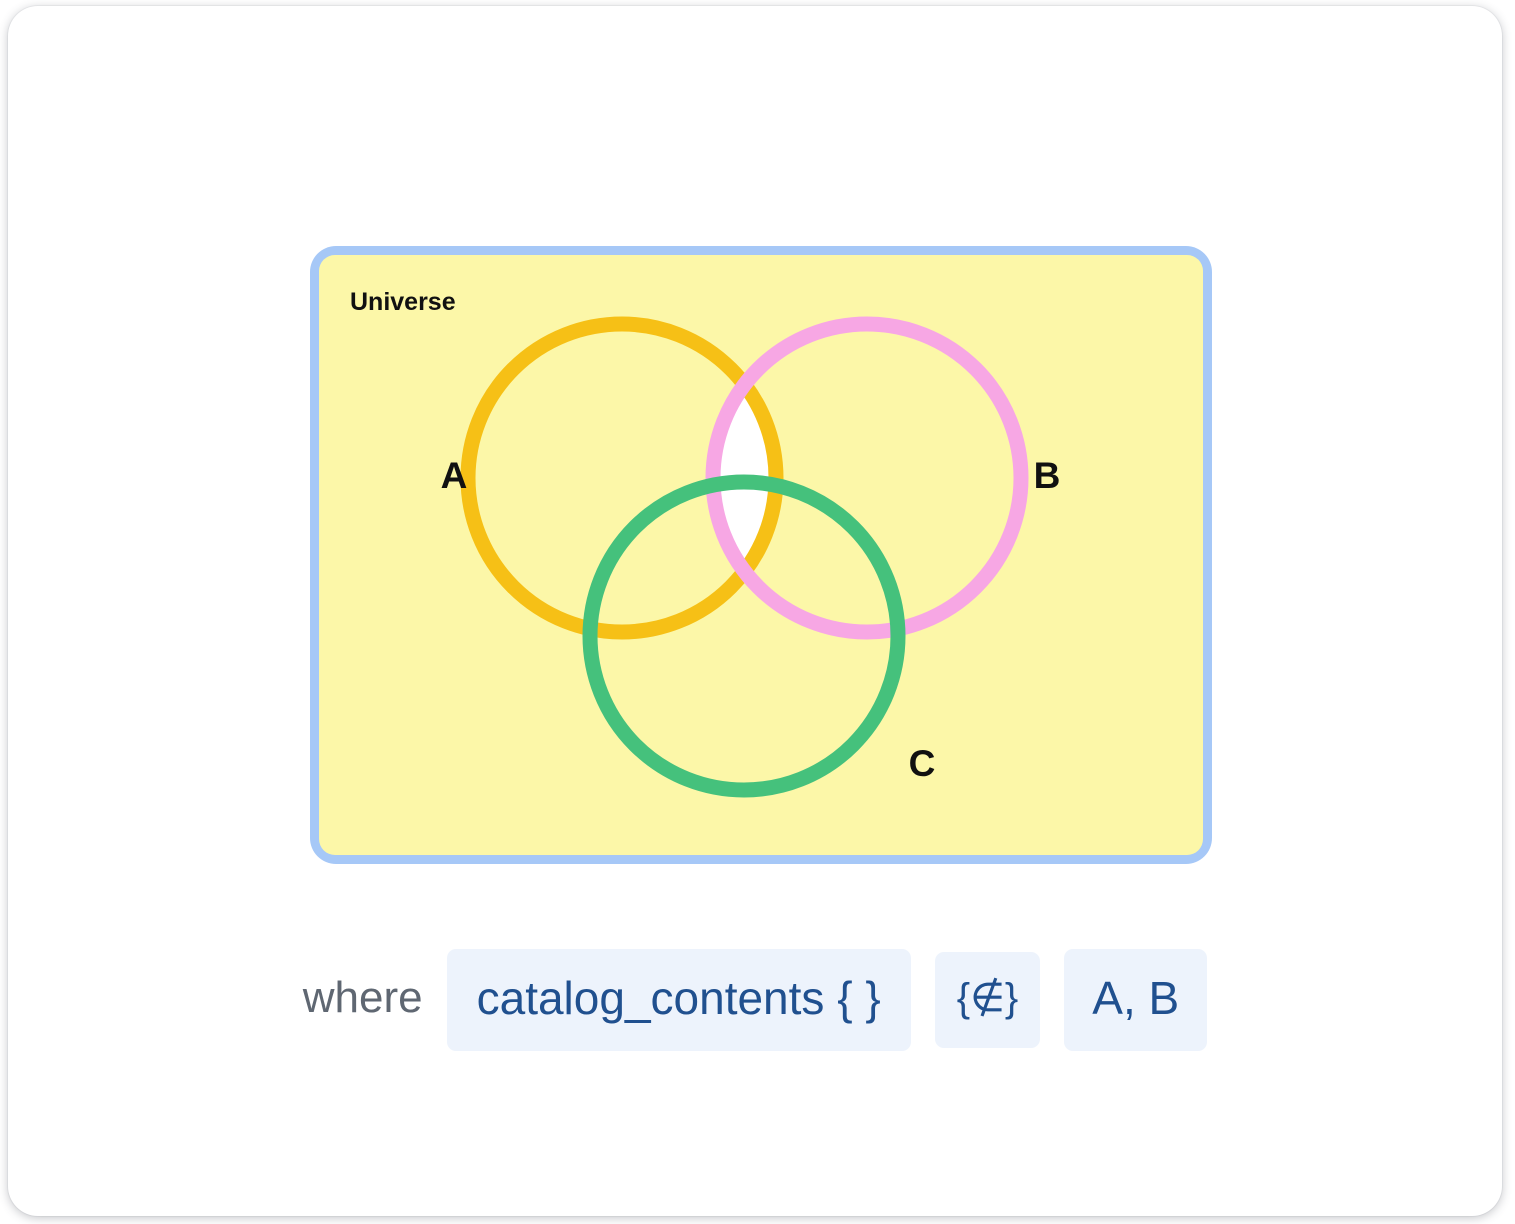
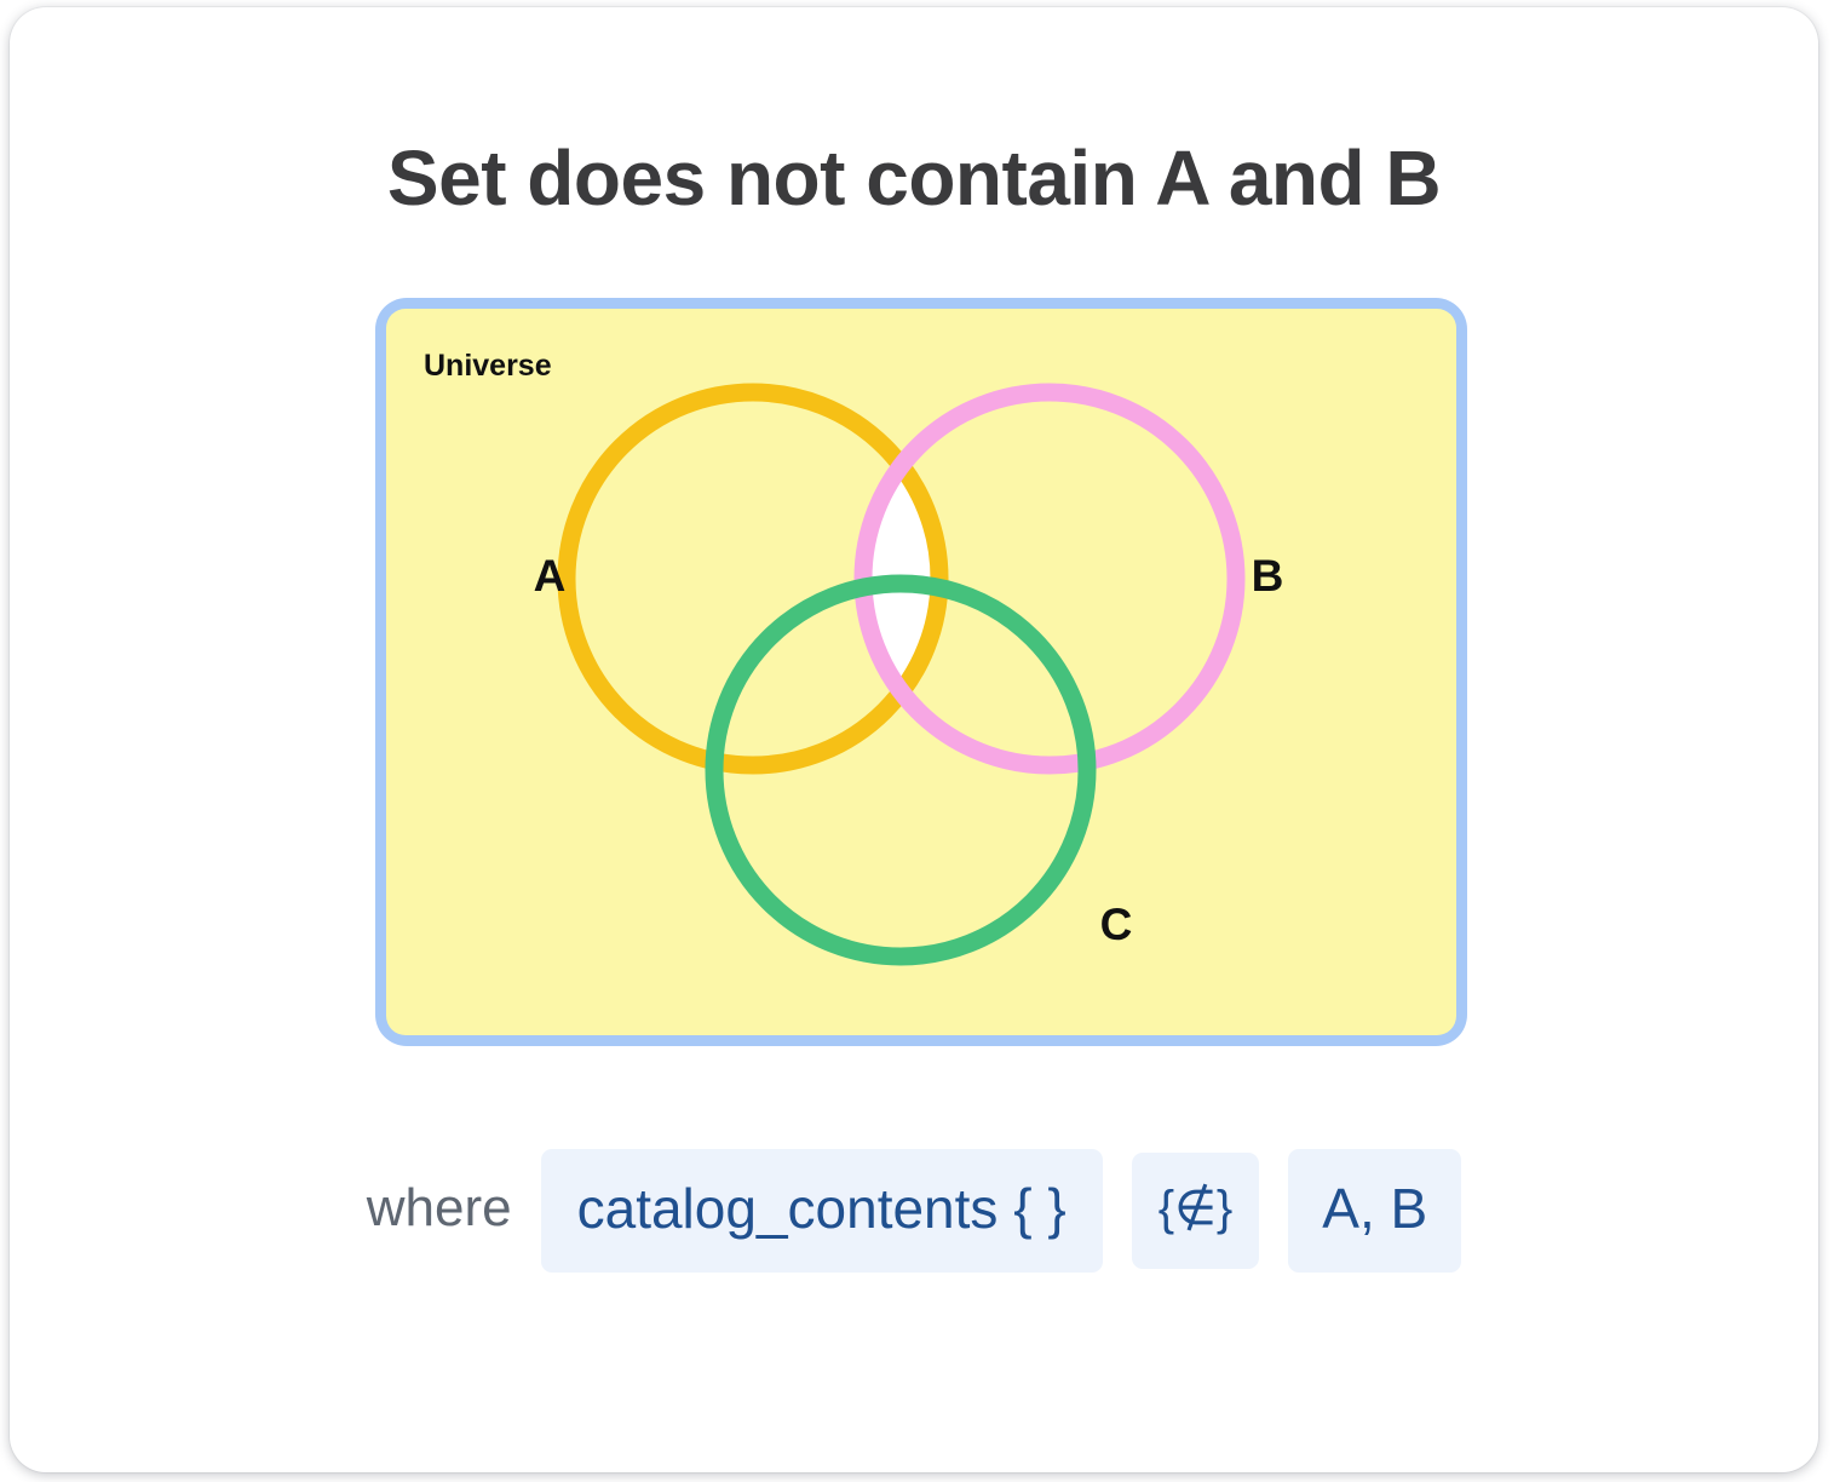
+ Set does not contain A and B
  Universe
  A
  B
  C
  where
  catalog_contents { }
  {∉}
  A, B
